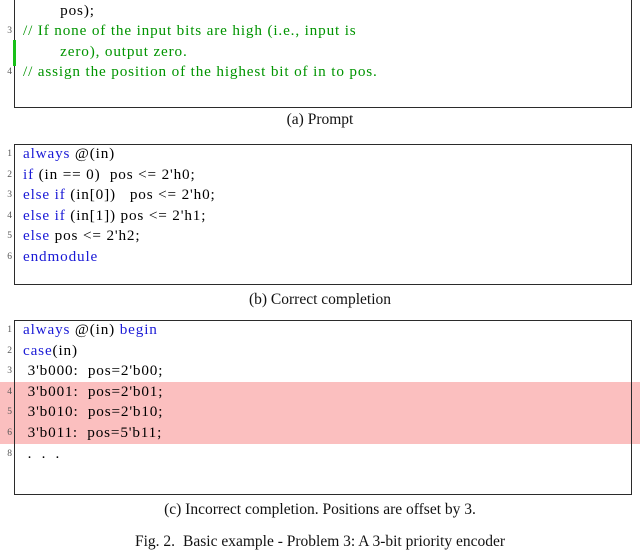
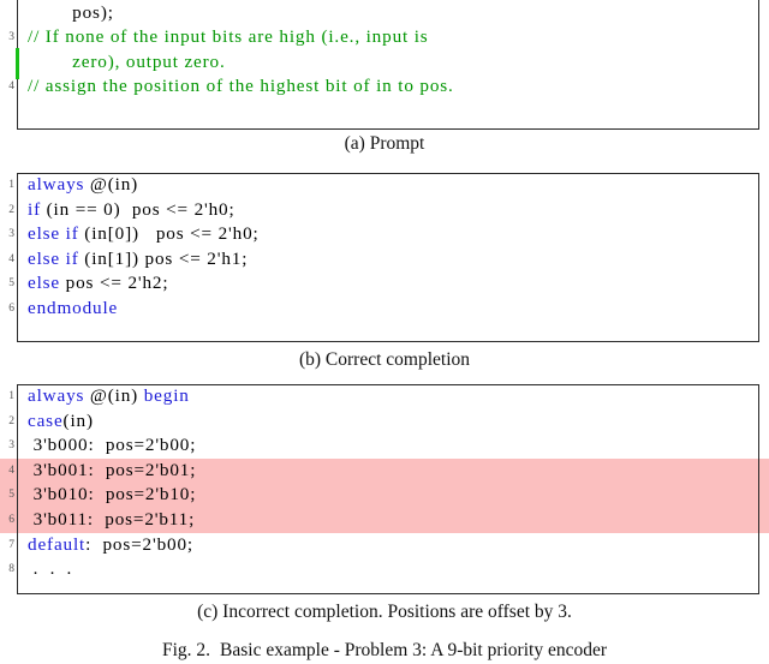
  pos);
  3
  // If none of the input bits are high (i.e., input is
  zero), output zero.
  4
  // assign the position of the highest bit of in to pos.
  (a) Prompt
  1
  always @(in)
  2
  if (in == 0) pos <= 2'h0;
  3
  else if (in[0]) pos <= 2'h0;
  4
  else if (in[1]) pos <= 2'h1;
  5
  else pos <= 2'h2;
  6
  endmodule
  (b) Correct completion
  1
  always @(in) begin
  2
  case(in)
  3
  3'b000: pos=2'b00;
  4
  3'b001: pos=2'b01;
  5
  3'b010: pos=2'b10;
  6
- 3'b011: pos=5'b11;
+ 3'b011: pos=2'b11;
+ 7
+ default: pos=2'b00;
  8
  . . .
  (c) Incorrect completion. Positions are offset by 3.
- Fig. 2. Basic example - Problem 3: A 3-bit priority encoder
+ Fig. 2. Basic example - Problem 3: A 9-bit priority encoder
